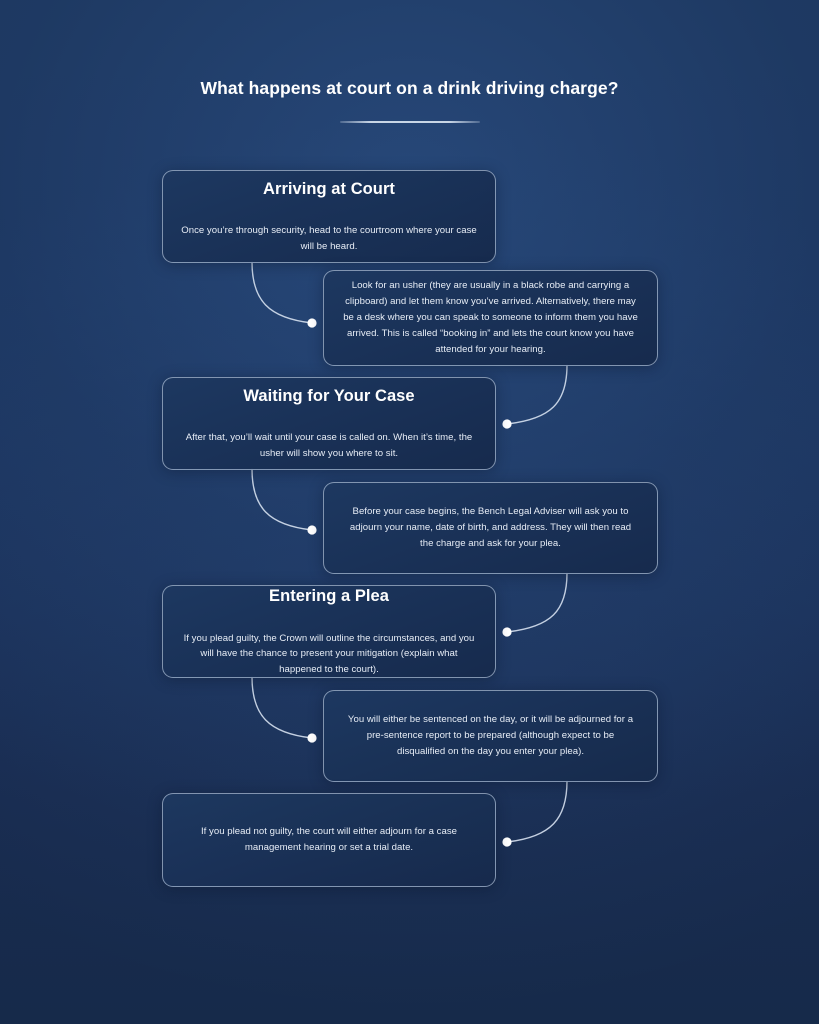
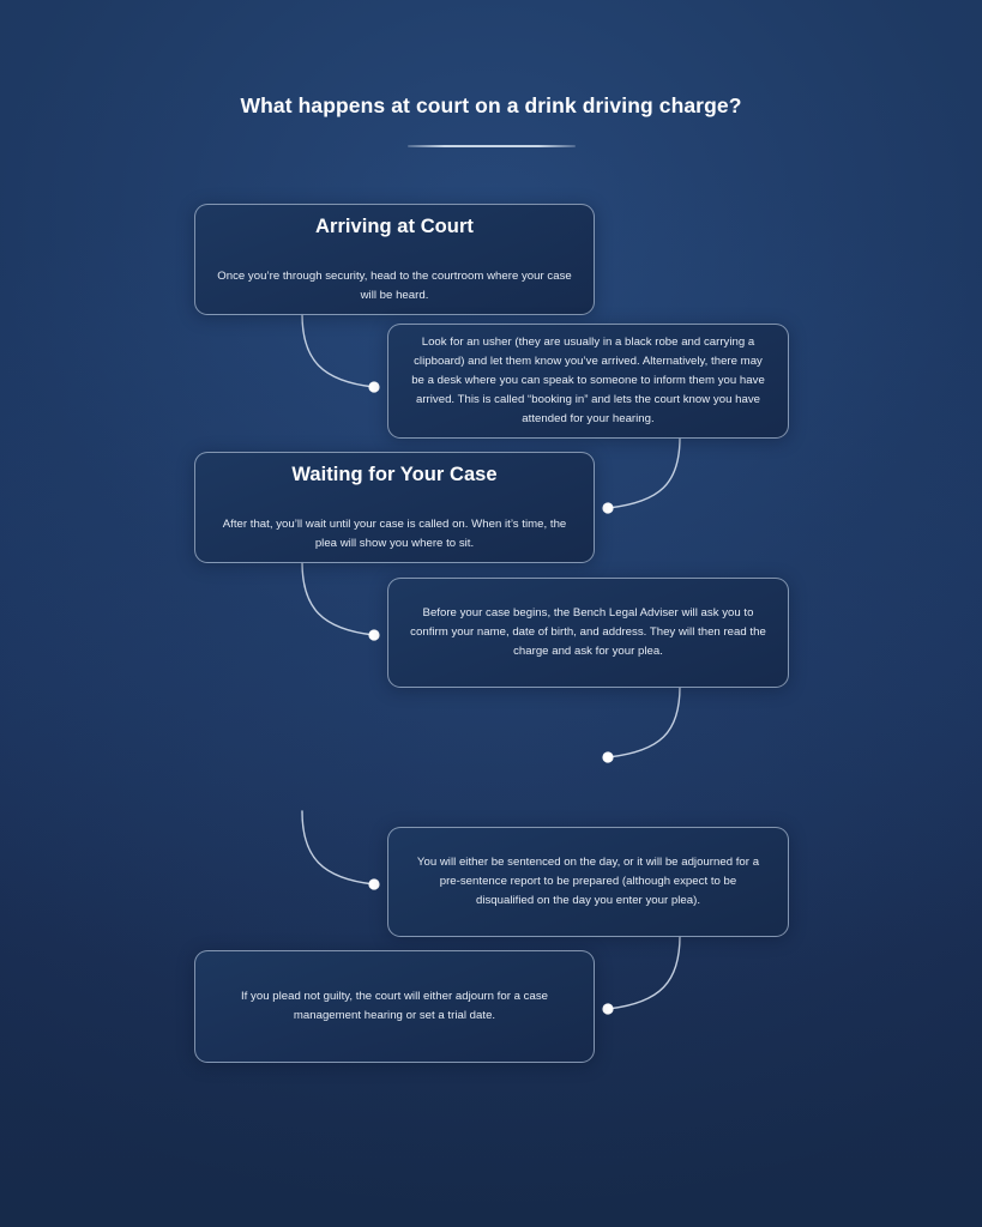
  What happens at court on a drink driving charge?
  Arriving at Court
  Once you’re through security, head to the courtroom where your case will be heard.
  Look for an usher (they are usually in a black robe and carrying a clipboard) and let them know you’ve arrived. Alternatively, there may be a desk where you can speak to someone to inform them you have arrived. This is called “booking in” and lets the court know you have attended for your hearing.
  Waiting for Your Case
- After that, you’ll wait until your case is called on. When it’s time, the usher will show you where to sit.
+ After that, you’ll wait until your case is called on. When it’s time, the plea will show you where to sit.
- Before your case begins, the Bench Legal Adviser will ask you to adjourn your name, date of birth, and address. They will then read the charge and ask for your plea.
+ Before your case begins, the Bench Legal Adviser will ask you to confirm your name, date of birth, and address. They will then read the charge and ask for your plea.
- Entering a Plea
- If you plead guilty, the Crown will outline the circumstances, and you will have the chance to present your mitigation (explain what happened to the court).
  You will either be sentenced on the day, or it will be adjourned for a pre-sentence report to be prepared (although expect to be disqualified on the day you enter your plea).
  If you plead not guilty, the court will either adjourn for a case management hearing or set a trial date.
